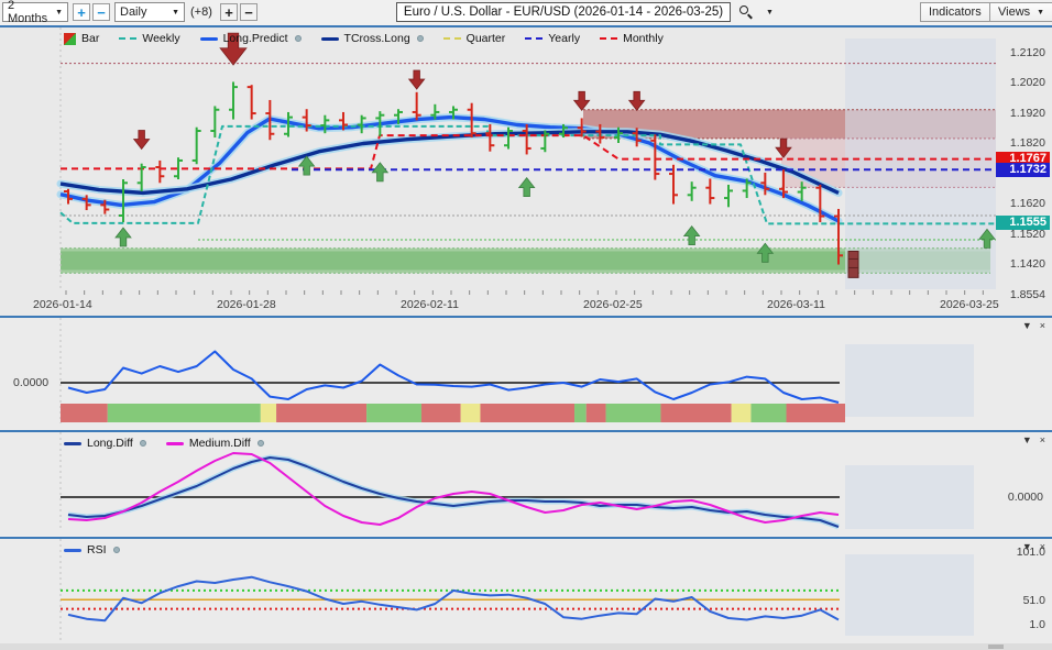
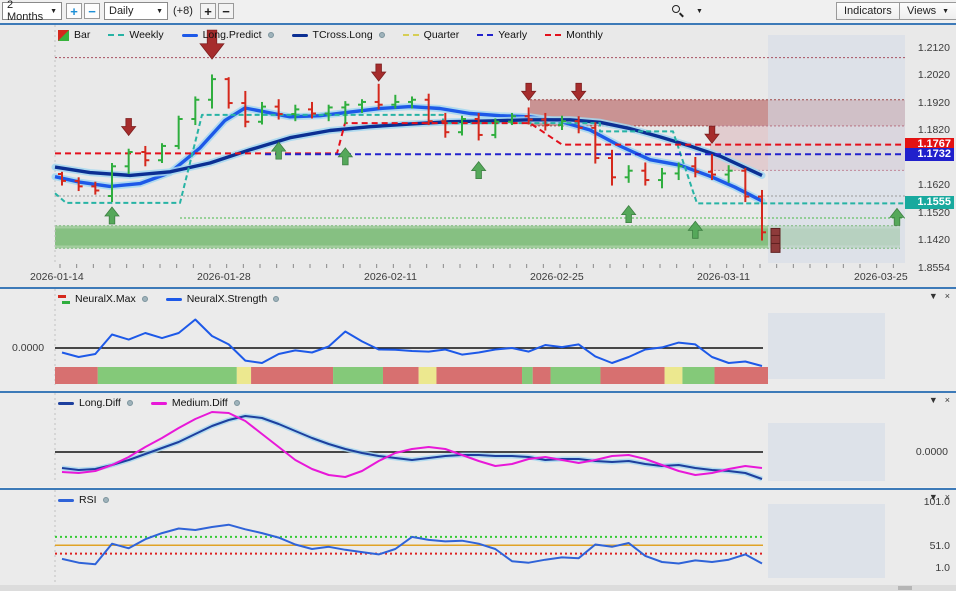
  2 Months
  +
  −
  Daily
  (+8)
  +
  −
- Euro / U.S. Dollar - EUR/USD (2026-01-14 - 2026-03-25)
  Indicators
  Views
  Bar
  Weekly
  Long.Predict
  TCross.Long
  Quarter
  Yearly
  Monthly
  1.2120
  1.2020
  1.1920
  1.1820
  1.1620
  1.1520
  1.1420
  1.8554
  1.1767
  1.1732
  1.1555
  2026-01-14
  2026-01-28
  2026-02-11
  2026-02-25
  2026-03-11
  2026-03-25
+ NeuralX.Max
+ NeuralX.Strength
  ▼
  ×
  0.0000
  Long.Diff
  Medium.Diff
  ▼
  ×
  0.0000
  RSI
  ▼
  ×
  101.0
  51.0
  1.0
